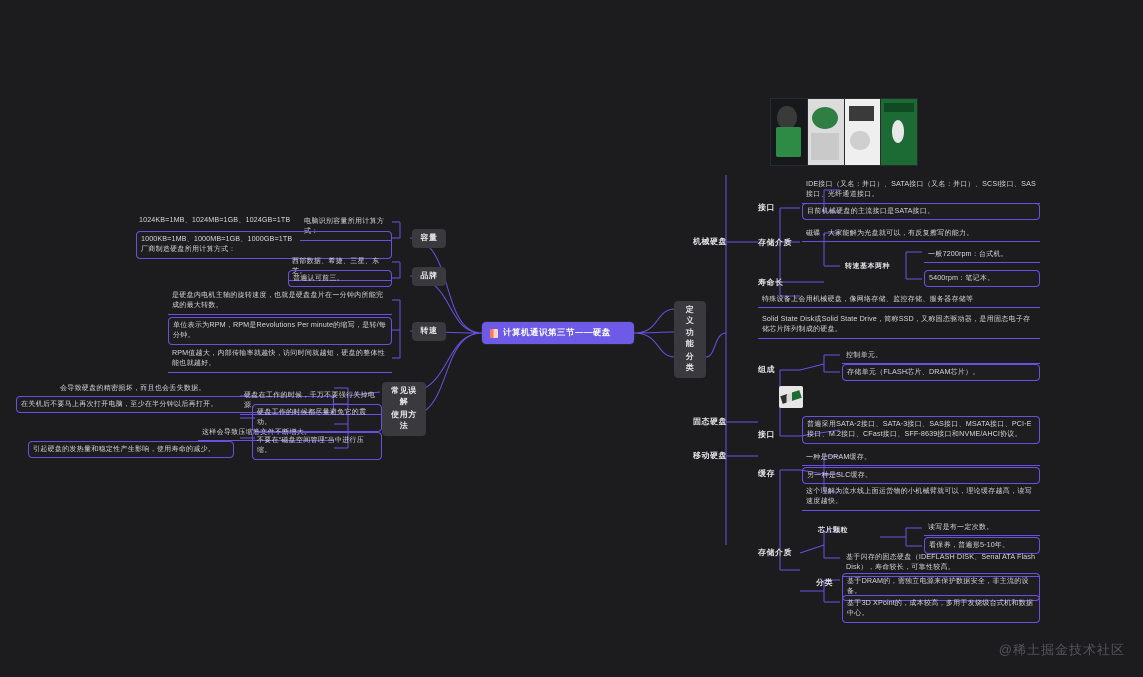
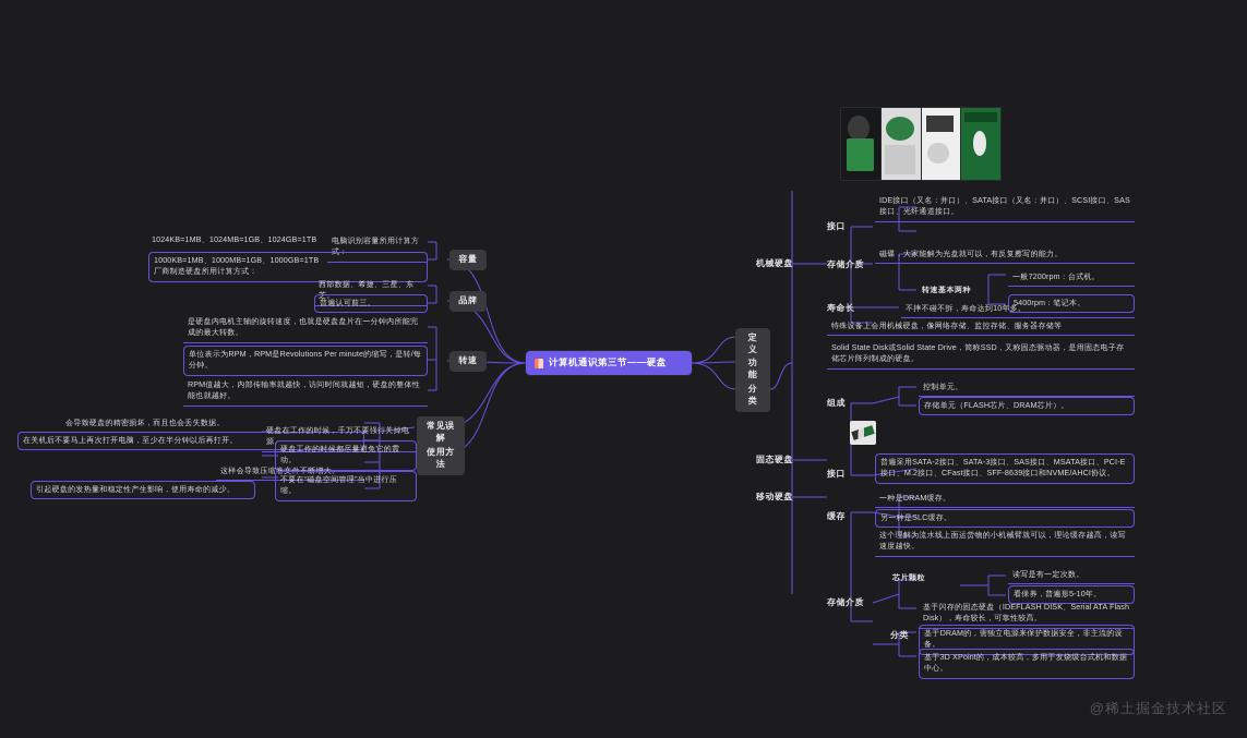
  计算机通识第三节——硬盘
  定义
  功能
  分类
  容量
  品牌
  转速
  常见误解
  使用方法
  电脑识别容量所用计算方式：
  1024KB=1MB、1024MB=1GB、1024GB=1TB
  1000KB=1MB、1000MB=1GB、1000GB=1TB 厂商制造硬盘所用计算方式：
  西部数据、希捷、三星、东芝。
  普遍认可前三。
  是硬盘内电机主轴的旋转速度，也就是硬盘盘片在一分钟内所能完成的最大转数。
  单位表示为RPM，RPM是Revolutions Per minute的缩写，是转/每分钟。
  RPM值越大，内部传输率就越快，访问时间就越短，硬盘的整体性能也就越好。
  会导致硬盘的精密损坏，而且也会丢失数据。
  在关机后不要马上再次打开电脑，至少在半分钟以后再打开。
  硬盘在工作的时候，千万不要强行关掉电源。
  硬盘工作的时候都尽量避免它的震动。
  这样会导致压缩卷文件不断增大。
  不要在“磁盘空间管理”当中进行压缩。
  引起硬盘的发热量和稳定性产生影响，使用寿命的减少。
  机械硬盘
  接口
  IDE接口（又名：并口）、SATA接口（又名：并口）、SCSI接口、SAS接口、光纤通道接口。
- 目前机械硬盘的主流接口是SATA接口。
  存储介质
  磁碟，大家能解为光盘就可以，有反复擦写的能力。
  一般7200rpm：台式机。
  5400rpm：笔记本。
  寿命长
+ 不摔不碰不拆，寿命达到10年多。
  特殊设备上会用机械硬盘，像网络存储、监控存储、服务器存储等
  Solid State Disk或Solid State Drive，简称SSD，又称固态驱动器，是用固态电子存储芯片阵列制成的硬盘。
  固态硬盘
  组成
  控制单元。
  存储单元（FLASH芯片、DRAM芯片）。
  接口
  普遍采用SATA-2接口、SATA-3接口、SAS接口、MSATA接口、PCI-E接口、M.2接口、CFast接口、SFF-8639接口和NVME/AHCI协议。
  移动硬盘
  缓存
  一种是DRAM缓存。
  另一种是SLC缓存。
  这个理解为流水线上面运货物的小机械臂就可以，理论缓存越高，读写速度越快。
  存储介质
  读写是有一定次数。
  看保养，普遍形5-10年。
  基于闪存的固态硬盘（IDEFLASH DISK、Serial ATA Flash Disk），寿命较长，可靠性较高。
  分类
  基于DRAM的，需独立电源来保护数据安全，非主流的设备。
  基于3D XPoint的，成本较高，多用于发烧级台式机和数据中心。
  @稀土掘金技术社区
